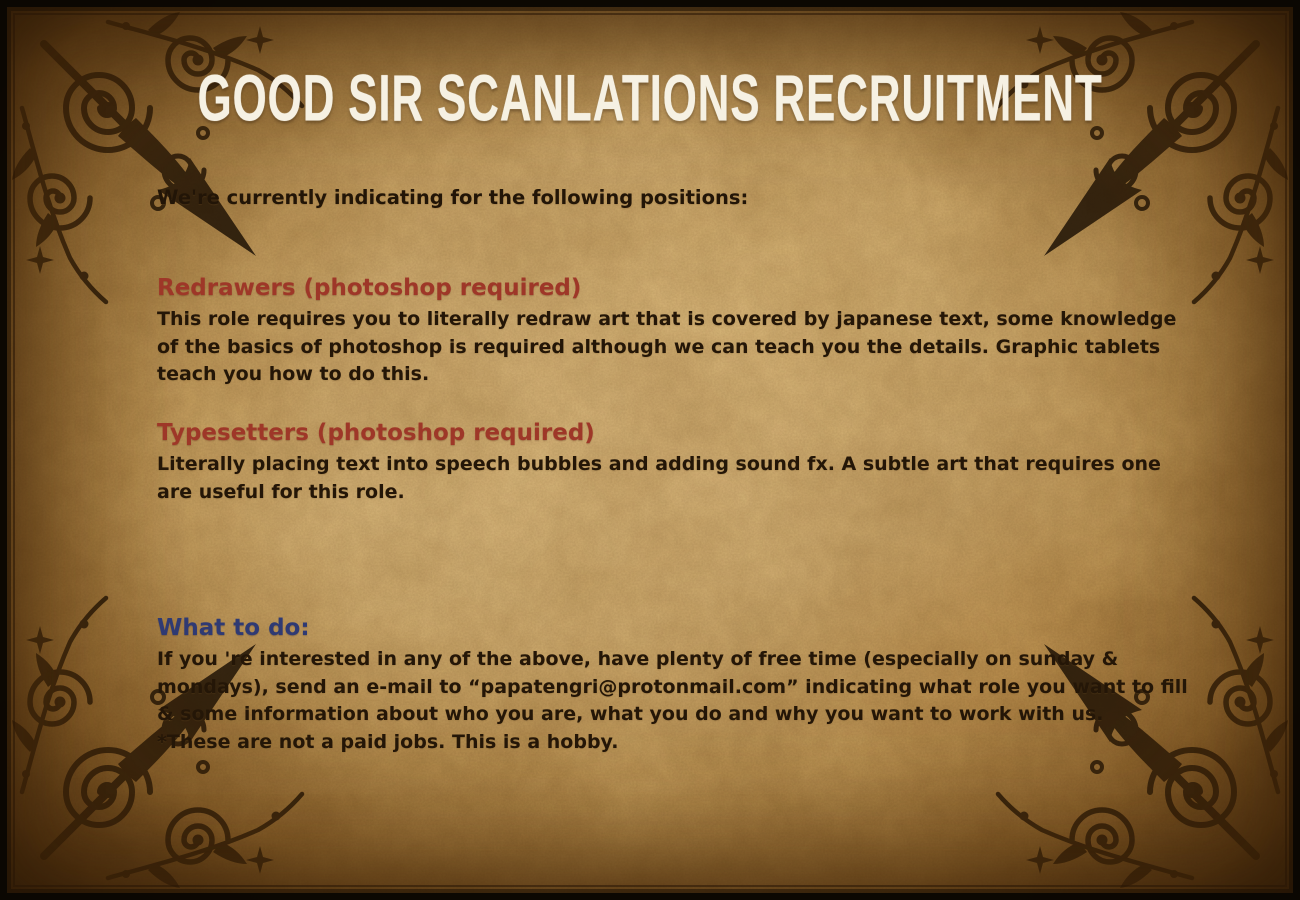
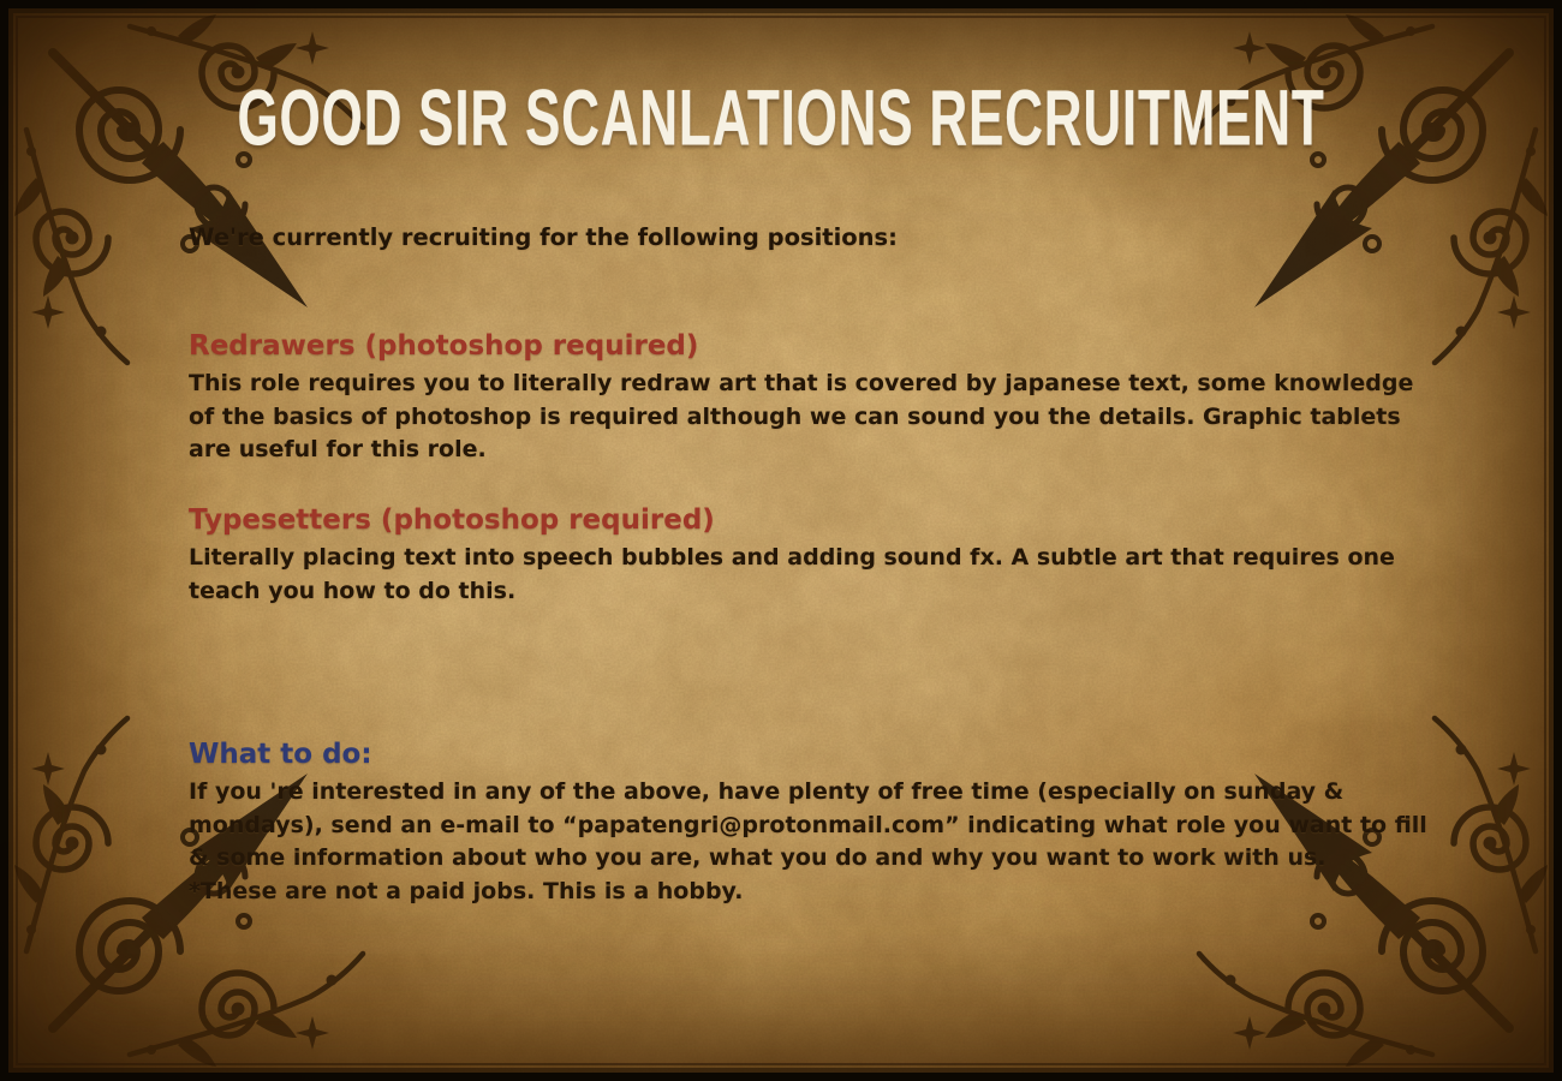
  GOOD SIR SCANLATIONS RECRUITMENT
- We're currently indicating for the following positions:
+ We're currently recruiting for the following positions:
  Redrawers (photoshop required)
  This role requires you to literally redraw art that is covered by japanese text, some knowledge
- of the basics of photoshop is required although we can teach you the details. Graphic tablets
+ of the basics of photoshop is required although we can sound you the details. Graphic tablets
- teach you how to do this.
+ are useful for this role.
  Typesetters (photoshop required)
  Literally placing text into speech bubbles and adding sound fx. A subtle art that requires one
- are useful for this role.
+ teach you how to do this.
  What to do:
  If you 're interested in any of the above, have plenty of free time (especially on sunday &
  mondays), send an e-mail to “papatengri@protonmail.com” indicating what role you want to fill
  & some information about who you are, what you do and why you want to work with us.
  *These are not a paid jobs. This is a hobby.
